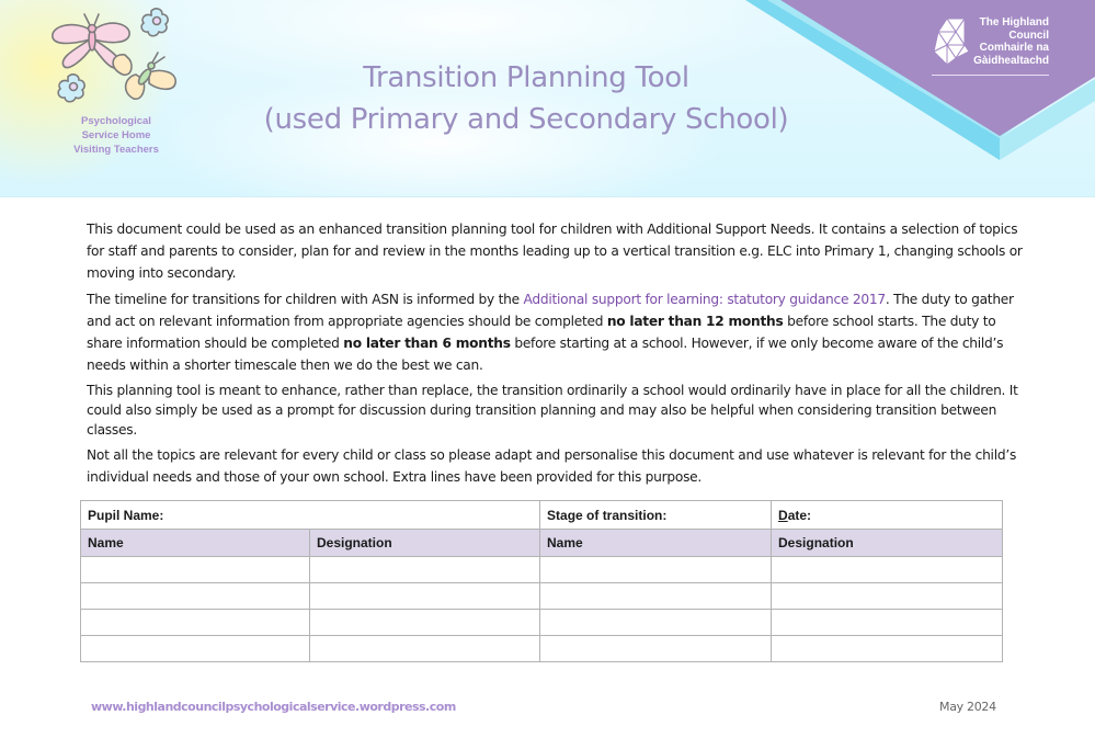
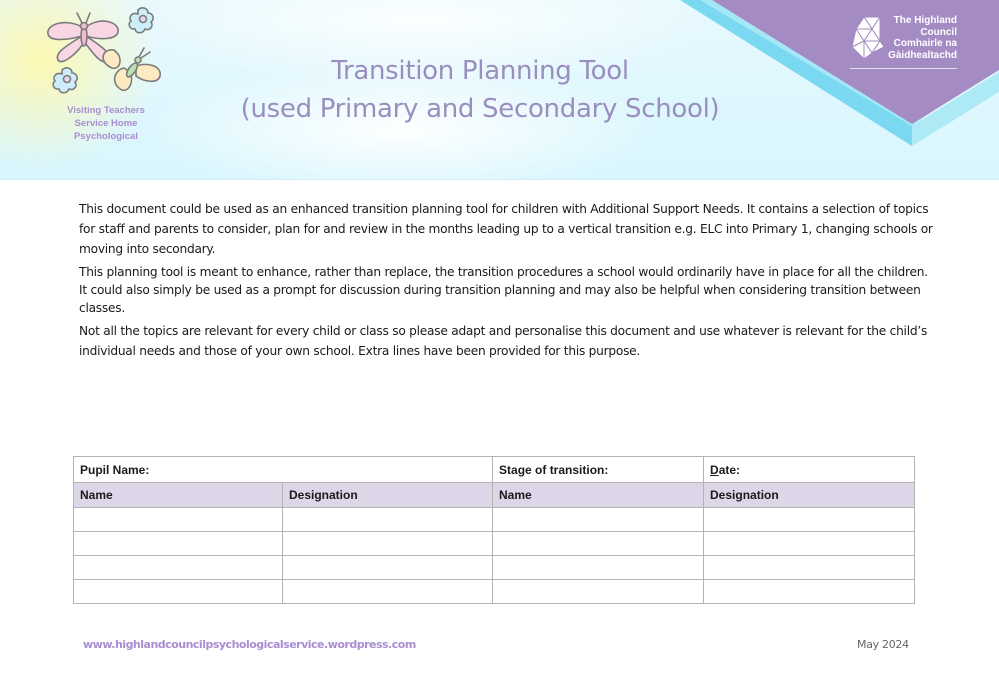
- Psychological
+ Visiting Teachers
  Service Home
- Visiting Teachers
+ Psychological
  Transition Planning Tool
  (used Primary and Secondary School)
  The Highland
  Council
  Comhairle na
  Gàidhealtachd
  This document could be used as an enhanced transition planning tool for children with Additional Support Needs. It contains a selection of topics for staff and parents to consider, plan for and review in the months leading up to a vertical transition e.g. ELC into Primary 1, changing schools or moving into secondary.
- The timeline for transitions for children with ASN is informed by the Additional support for learning: statutory guidance 2017. The duty to gather and act on relevant information from appropriate agencies should be completed no later than 12 months before school starts. The duty to share information should be completed no later than 6 months before starting at a school. However, if we only become aware of the child’s needs within a shorter timescale then we do the best we can.
- This planning tool is meant to enhance, rather than replace, the transition ordinarily a school would ordinarily have in place for all the children. It could also simply be used as a prompt for discussion during transition planning and may also be helpful when considering transition between classes.
+ This planning tool is meant to enhance, rather than replace, the transition procedures a school would ordinarily have in place for all the children. It could also simply be used as a prompt for discussion during transition planning and may also be helpful when considering transition between classes.
  Not all the topics are relevant for every child or class so please adapt and personalise this document and use whatever is relevant for the child’s individual needs and those of your own school. Extra lines have been provided for this purpose.
  Pupil Name:	Stage of transition:	Date:
  Name	Designation	Name	Designation
  www.highlandcouncilpsychologicalservice.wordpress.com
  May 2024
